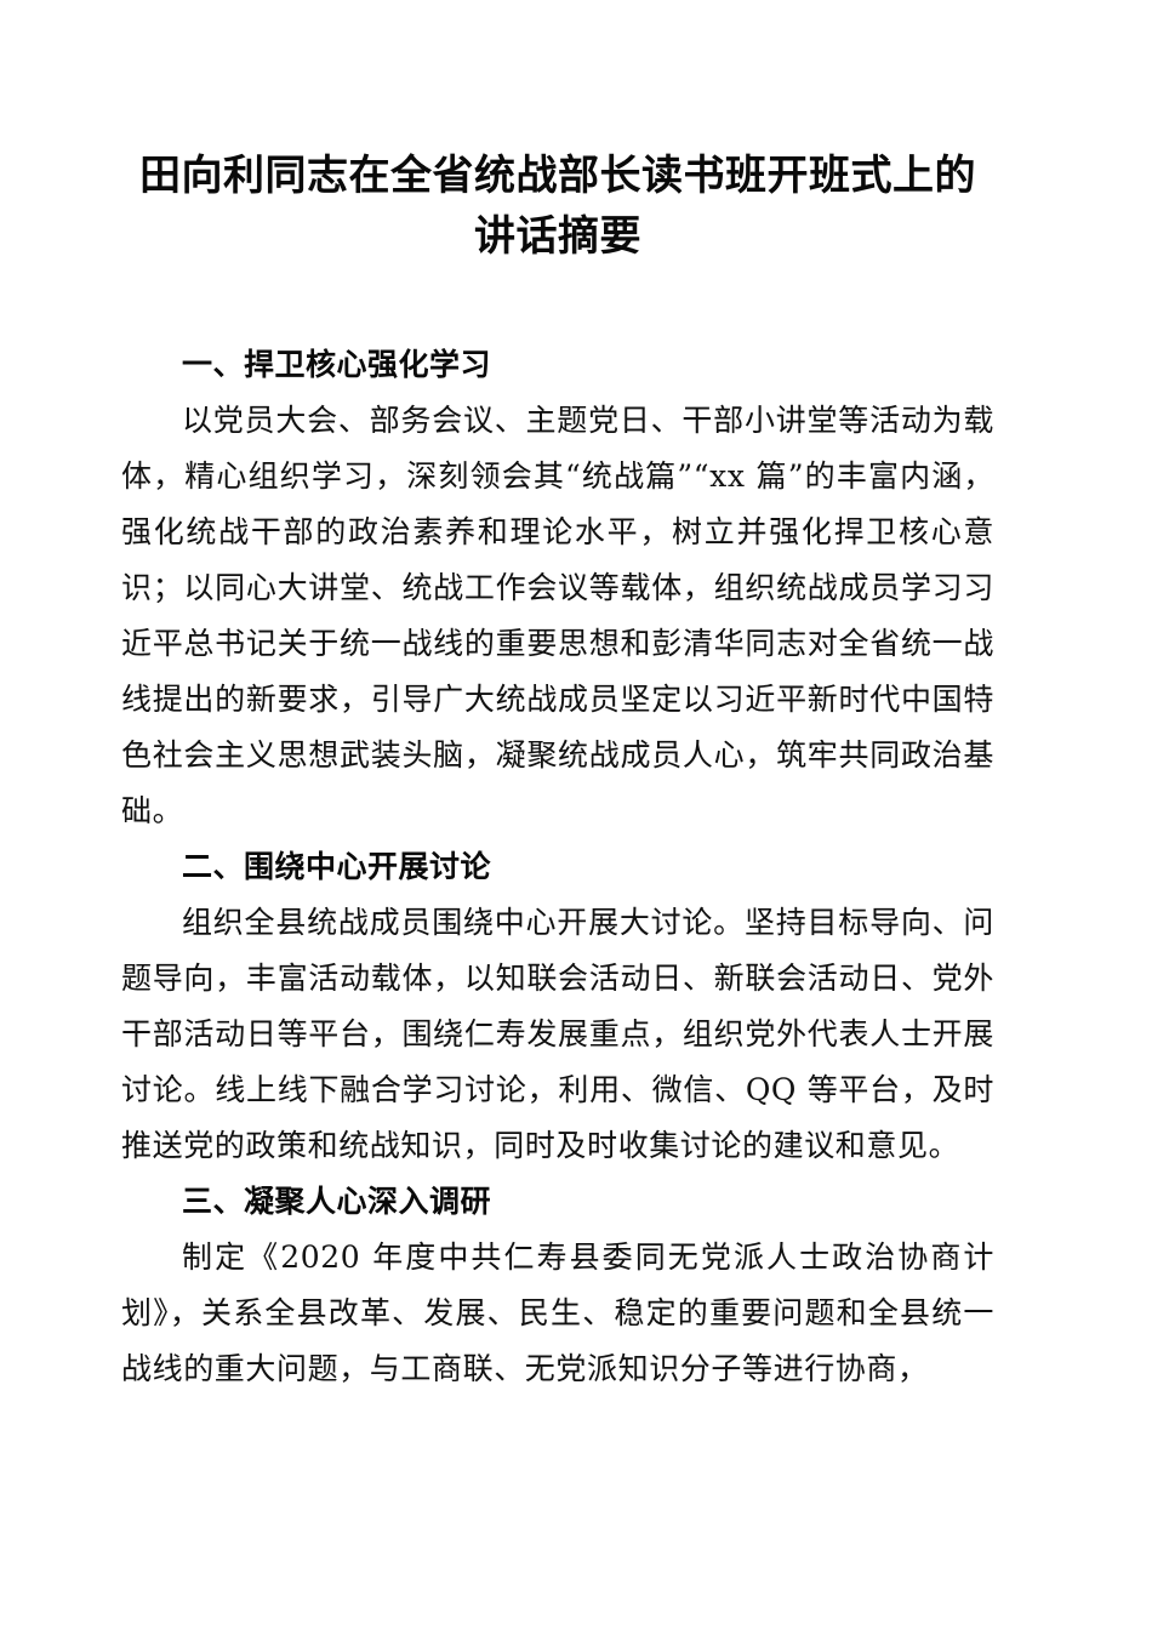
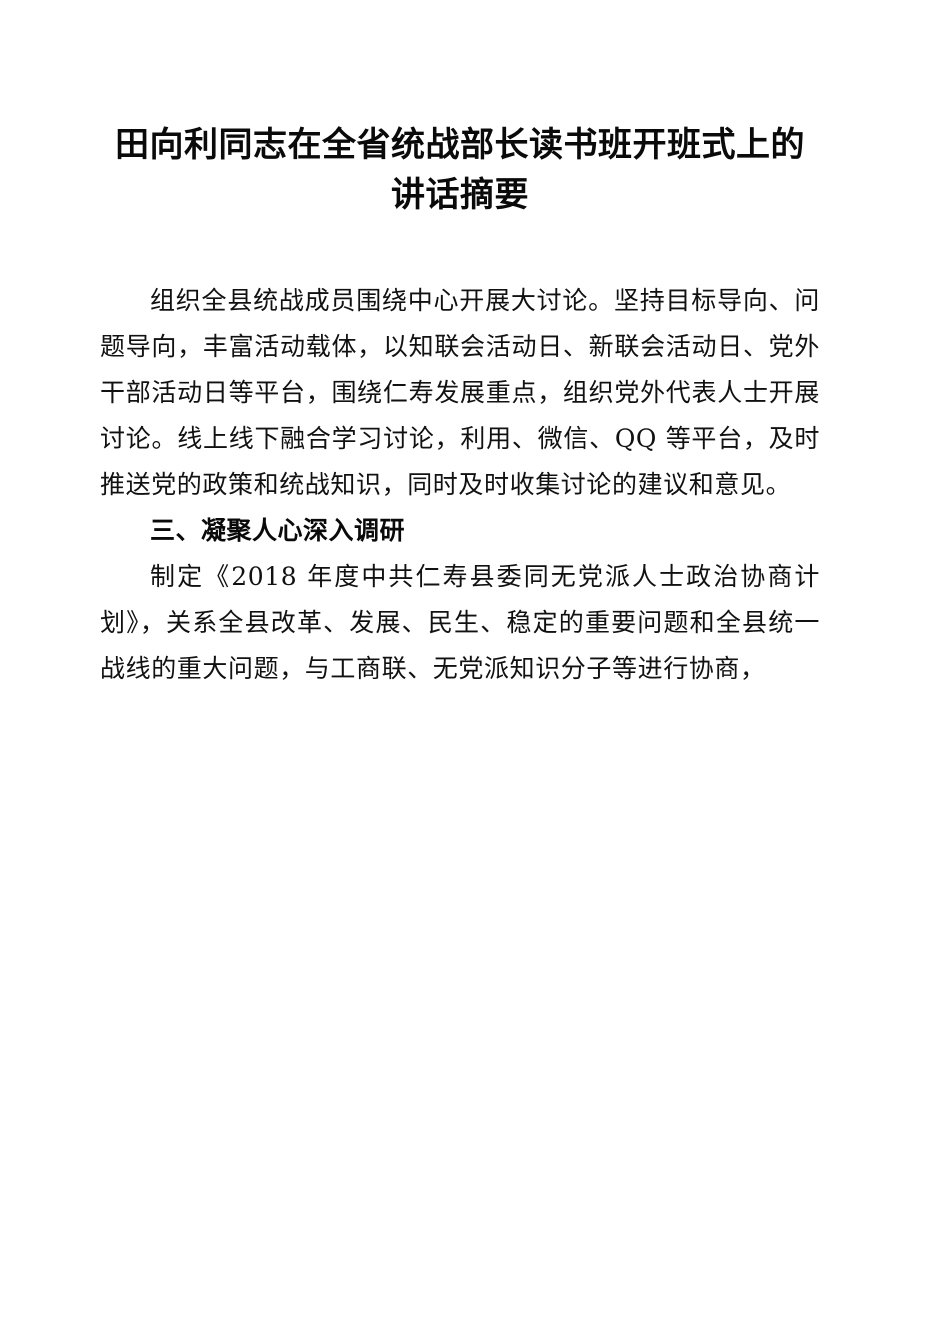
  田向利同志在全省统战部长读书班开班式上的讲话摘要
- 一、捍卫核心强化学习
- 以党员大会、部务会议、主题党日、干部小讲堂等活动为载体，精心组织学习，深刻领会其“统战篇”“xx 篇”的丰富内涵，强化统战干部的政治素养和理论水平，树立并强化捍卫核心意识；以同心大讲堂、统战工作会议等载体，组织统战成员学习习近平总书记关于统一战线的重要思想和彭清华同志对全省统一战线提出的新要求，引导广大统战成员坚定以习近平新时代中国特色社会主义思想武装头脑，凝聚统战成员人心，筑牢共同政治基础。
- 二、围绕中心开展讨论
  组织全县统战成员围绕中心开展大讨论。坚持目标导向、问题导向，丰富活动载体，以知联会活动日、新联会活动日、党外干部活动日等平台，围绕仁寿发展重点，组织党外代表人士开展讨论。线上线下融合学习讨论，利用、微信、QQ 等平台，及时推送党的政策和统战知识，同时及时收集讨论的建议和意见。
  三、凝聚人心深入调研
- 制定《2020 年度中共仁寿县委同无党派人士政治协商计划》，关系全县改革、发展、民生、稳定的重要问题和全县统一战线的重大问题，与工商联、无党派知识分子等进行协商，
+ 制定《2018 年度中共仁寿县委同无党派人士政治协商计划》，关系全县改革、发展、民生、稳定的重要问题和全县统一战线的重大问题，与工商联、无党派知识分子等进行协商，
